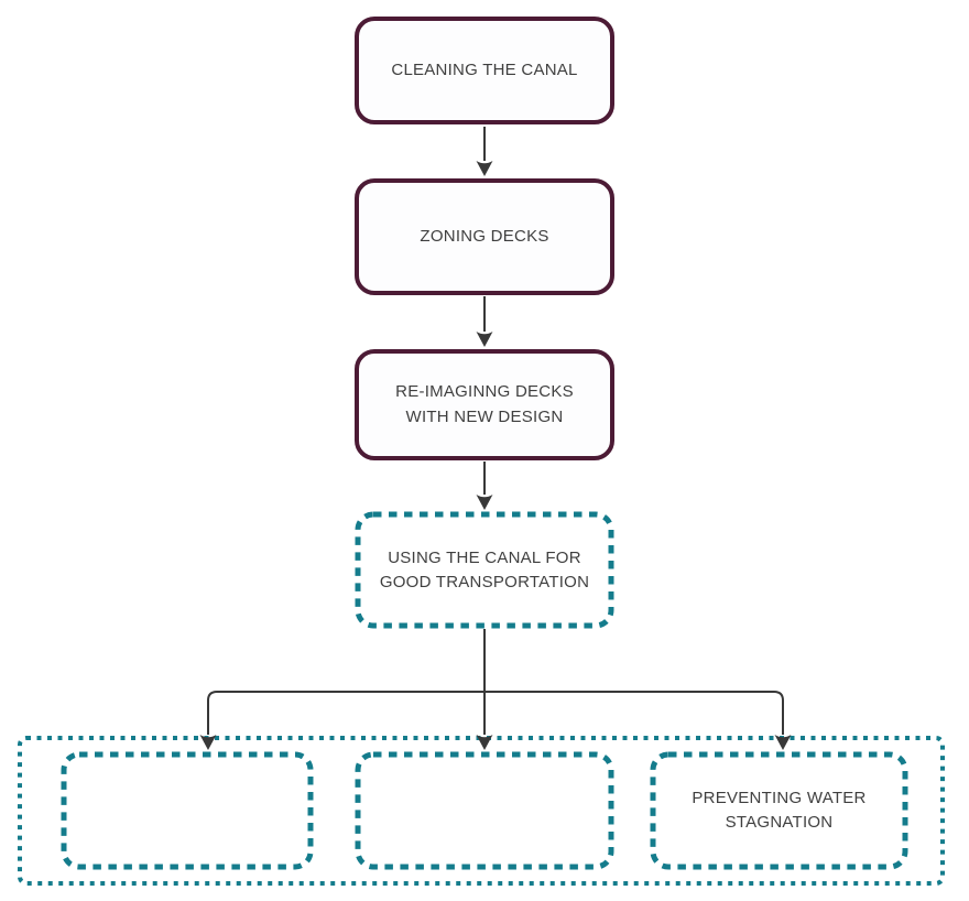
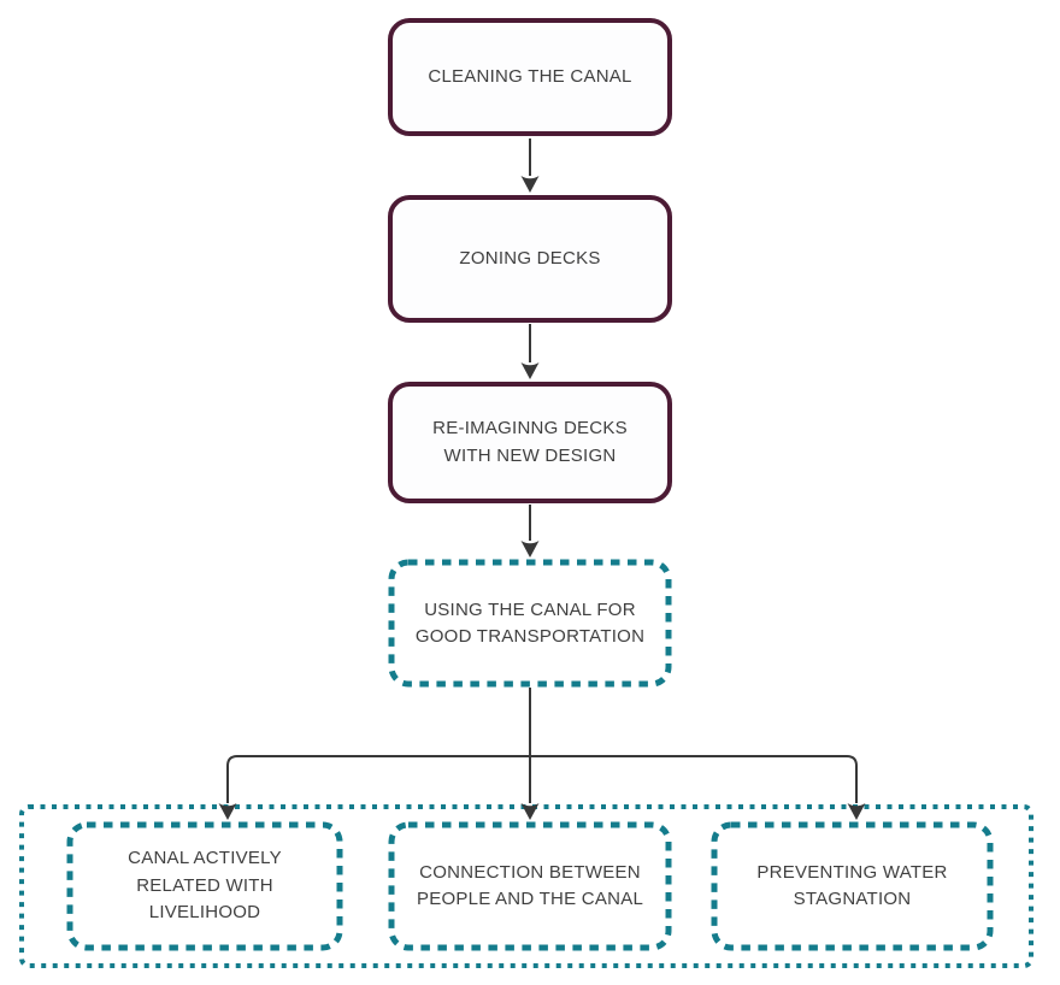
  CLEANING THE CANAL
  ZONING DECKS
  RE-IMAGINNG DECKS WITH NEW DESIGN
  USING THE CANAL FOR GOOD TRANSPORTATION
+ CANAL ACTIVELY RELATED WITH LIVELIHOOD
+ CONNECTION BETWEEN PEOPLE AND THE CANAL
  PREVENTING WATER STAGNATION
